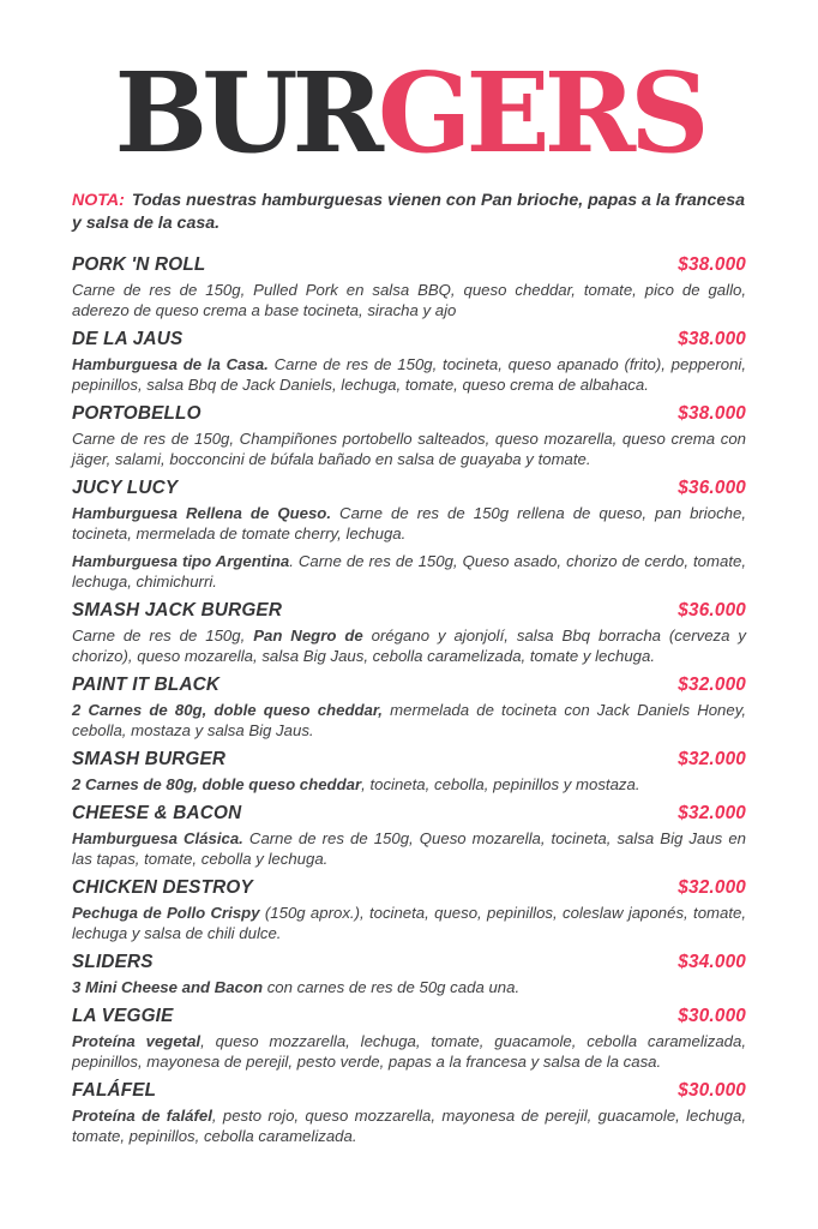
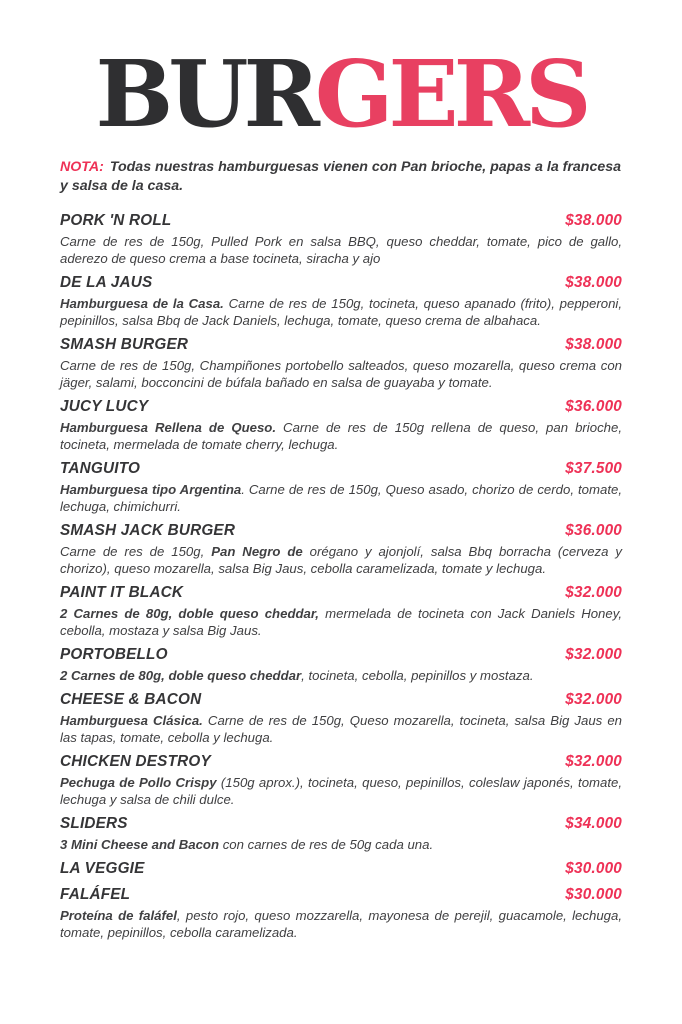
  BURGERS
  NOTA: Todas nuestras hamburguesas vienen con Pan brioche, papas a la francesa y salsa de la casa.
  PORK 'N ROLL
  $38.000
  Carne de res de 150g, Pulled Pork en salsa BBQ, queso cheddar, tomate, pico de gallo, aderezo de queso crema a base tocineta, siracha y ajo
  DE LA JAUS
  $38.000
  Hamburguesa de la Casa. Carne de res de 150g, tocineta, queso apanado (frito), pepperoni, pepinillos, salsa Bbq de Jack Daniels, lechuga, tomate, queso crema de albahaca.
- PORTOBELLO
+ SMASH BURGER
  $38.000
  Carne de res de 150g, Champiñones portobello salteados, queso mozarella, queso crema con jäger, salami, bocconcini de búfala bañado en salsa de guayaba y tomate.
  JUCY LUCY
  $36.000
  Hamburguesa Rellena de Queso. Carne de res de 150g rellena de queso, pan brioche, tocineta, mermelada de tomate cherry, lechuga.
+ TANGUITO
+ $37.500
  Hamburguesa tipo Argentina. Carne de res de 150g, Queso asado, chorizo de cerdo, tomate, lechuga, chimichurri.
  SMASH JACK BURGER
  $36.000
  Carne de res de 150g, Pan Negro de orégano y ajonjolí, salsa Bbq borracha (cerveza y chorizo), queso mozarella, salsa Big Jaus, cebolla caramelizada, tomate y lechuga.
  PAINT IT BLACK
  $32.000
  2 Carnes de 80g, doble queso cheddar, mermelada de tocineta con Jack Daniels Honey, cebolla, mostaza y salsa Big Jaus.
- SMASH BURGER
+ PORTOBELLO
  $32.000
  2 Carnes de 80g, doble queso cheddar, tocineta, cebolla, pepinillos y mostaza.
  CHEESE & BACON
  $32.000
  Hamburguesa Clásica. Carne de res de 150g, Queso mozarella, tocineta, salsa Big Jaus en las tapas, tomate, cebolla y lechuga.
  CHICKEN DESTROY
  $32.000
  Pechuga de Pollo Crispy (150g aprox.), tocineta, queso, pepinillos, coleslaw japonés, tomate, lechuga y salsa de chili dulce.
  SLIDERS
  $34.000
  3 Mini Cheese and Bacon con carnes de res de 50g cada una.
  LA VEGGIE
  $30.000
- Proteína vegetal, queso mozzarella, lechuga, tomate, guacamole, cebolla caramelizada, pepinillos, mayonesa de perejil, pesto verde, papas a la francesa y salsa de la casa.
  FALÁFEL
  $30.000
  Proteína de faláfel, pesto rojo, queso mozzarella, mayonesa de perejil, guacamole, lechuga, tomate, pepinillos, cebolla caramelizada.
